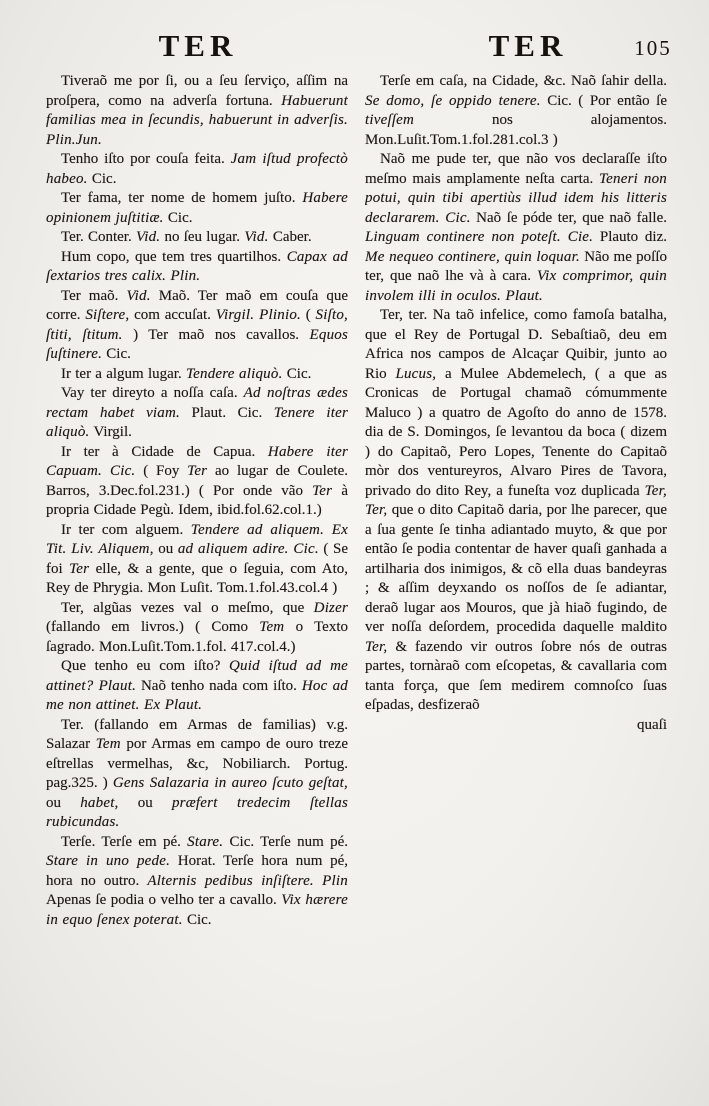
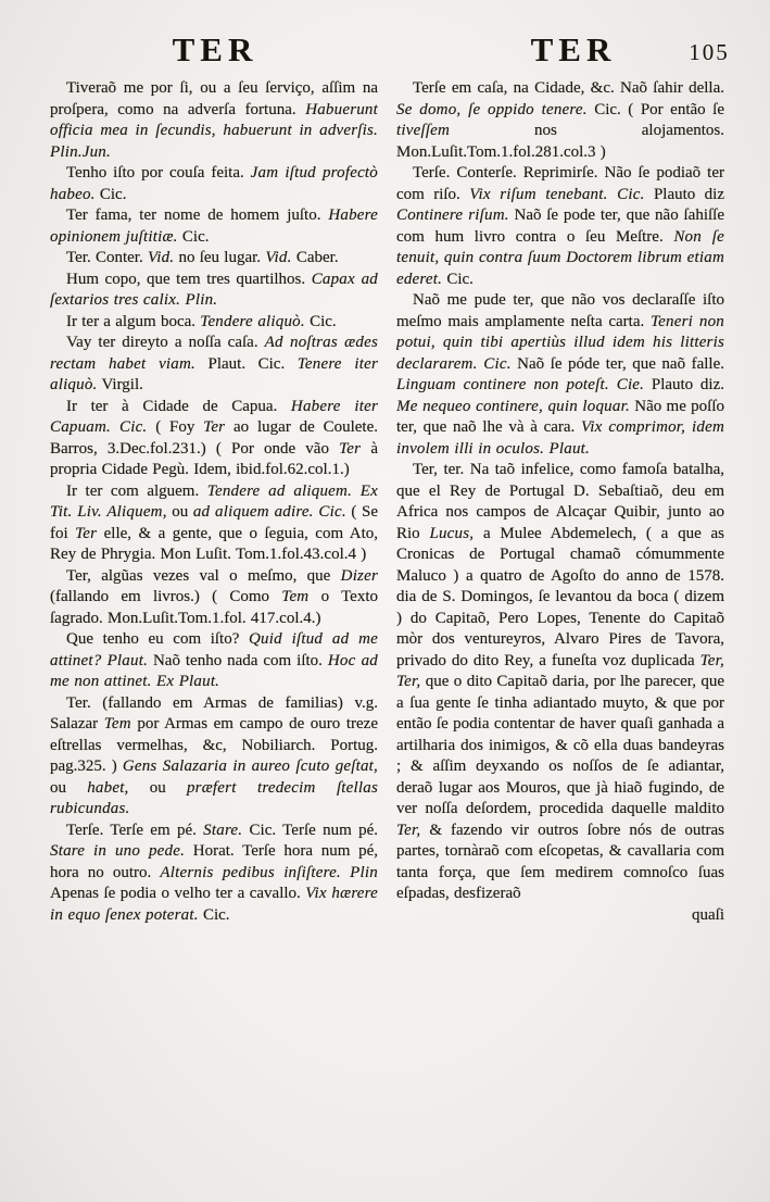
  TER
  TER
  105
- Tiveraõ me por ſi, ou a ſeu ſerviço, aſſim na proſpera, como na adverſa fortuna. Habuerunt familias mea in ſecundis, habuerunt in adverſis. Plin.Jun.
+ Tiveraõ me por ſi, ou a ſeu ſerviço, aſſim na proſpera, como na adverſa fortuna. Habuerunt officia mea in ſecundis, habuerunt in adverſis. Plin.Jun.
  Tenho iſto por couſa feita. Jam iſtud profectò habeo. Cic.
  Ter fama, ter nome de homem juſto. Habere opinionem juſtitiæ. Cic.
  Ter. Conter. Vid. no ſeu lugar. Vid. Caber.
  Hum copo, que tem tres quartilhos. Capax ad ſextarios tres calix. Plin.
- Ter maõ. Vid. Maõ. Ter maõ em couſa que corre. Siſtere, com accuſat. Virgil. Plinio. ( Siſto, ſtiti, ſtitum. ) Ter maõ nos cavallos. Equos ſuſtinere. Cic.
- Ir ter a algum lugar. Tendere aliquò. Cic.
+ Ir ter a algum boca. Tendere aliquò. Cic.
  Vay ter direyto a noſſa caſa. Ad noſtras ædes rectam habet viam. Plaut. Cic. Tenere iter aliquò. Virgil.
  Ir ter à Cidade de Capua. Habere iter Capuam. Cic. ( Foy Ter ao lugar de Coulete. Barros, 3.Dec.fol.231.) ( Por onde vão Ter à propria Cidade Pegù. Idem, ibid.fol.62.col.1.)
  Ir ter com alguem. Tendere ad aliquem. Ex Tit. Liv. Aliquem, ou ad aliquem adire. Cic. ( Se foi Ter elle, & a gente, que o ſeguia, com Ato, Rey de Phrygia. Mon Luſit. Tom.1.fol.43.col.4 )
  Ter, algũas vezes val o meſmo, que Dizer (fallando em livros.) ( Como Tem o Texto ſagrado. Mon.Luſit.Tom.1.fol. 417.col.4.)
  Que tenho eu com iſto? Quid iſtud ad me attinet? Plaut. Naõ tenho nada com iſto. Hoc ad me non attinet. Ex Plaut.
  Ter. (fallando em Armas de familias) v.g. Salazar Tem por Armas em campo de ouro treze eſtrellas vermelhas, &c, Nobiliarch. Portug. pag.325. ) Gens Salazaria in aureo ſcuto geſtat, ou habet, ou præfert tredecim ſtellas rubicundas.
  Terſe. Terſe em pé. Stare. Cic. Terſe num pé. Stare in uno pede. Horat. Terſe hora num pé, hora no outro. Alternis pedibus inſiſtere. Plin Apenas ſe podia o velho ter a cavallo. Vix hærere in equo ſenex poterat. Cic.
  Terſe em caſa, na Cidade, &c. Naõ ſahir della. Se domo, ſe oppido tenere. Cic. ( Por então ſe tiveſſem nos alojamentos. Mon.Luſit.Tom.1.fol.281.col.3 )
+ Terſe. Conterſe. Reprimirſe. Não ſe podiaõ ter com riſo. Vix riſum tenebant. Cic. Plauto diz Continere riſum. Naõ ſe pode ter, que não ſahiſſe com hum livro contra o ſeu Meſtre. Non ſe tenuit, quin contra ſuum Doctorem librum etiam ederet. Cic.
- Naõ me pude ter, que não vos declaraſſe iſto meſmo mais amplamente neſta carta. Teneri non potui, quin tibi apertiùs illud idem his litteris declararem. Cic. Naõ ſe póde ter, que naõ falle. Linguam continere non poteſt. Cie. Plauto diz. Me nequeo continere, quin loquar. Não me poſſo ter, que naõ lhe và à cara. Vix comprimor, quin involem illi in oculos. Plaut.
+ Naõ me pude ter, que não vos declaraſſe iſto meſmo mais amplamente neſta carta. Teneri non potui, quin tibi apertiùs illud idem his litteris declararem. Cic. Naõ ſe póde ter, que naõ falle. Linguam continere non poteſt. Cie. Plauto diz. Me nequeo continere, quin loquar. Não me poſſo ter, que naõ lhe và à cara. Vix comprimor, idem involem illi in oculos. Plaut.
  Ter, ter. Na taõ infelice, como famoſa batalha, que el Rey de Portugal D. Sebaſtiaõ, deu em Africa nos campos de Alcaçar Quibir, junto ao Rio Lucus, a Mulee Abdemelech, ( a que as Cronicas de Portugal chamaõ cómummente Maluco ) a quatro de Agoſto do anno de 1578. dia de S. Domingos, ſe levantou da boca ( dizem ) do Capitaõ, Pero Lopes, Tenente do Capitaõ mòr dos ventureyros, Alvaro Pires de Tavora, privado do dito Rey, a funeſta voz duplicada Ter, Ter, que o dito Capitaõ daria, por lhe parecer, que a ſua gente ſe tinha adiantado muyto, & que por então ſe podia contentar de haver quaſi ganhada a artilharia dos inimigos, & cõ ella duas bandeyras ; & aſſim deyxando os noſſos de ſe adiantar, deraõ lugar aos Mouros, que jà hiaõ fugindo, de ver noſſa deſordem, procedida daquelle maldito Ter, & fazendo vir outros ſobre nós de outras partes, tornàraõ com eſcopetas, & cavallaria com tanta força, que ſem medirem comnoſco ſuas eſpadas, desfizeraõ
  quaſi
